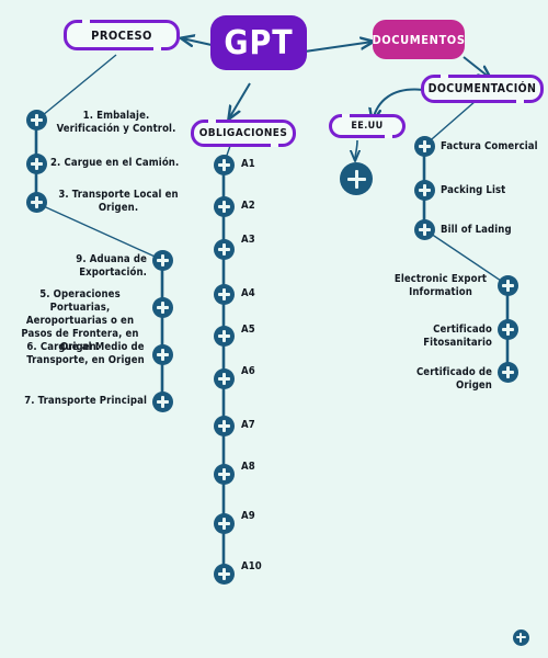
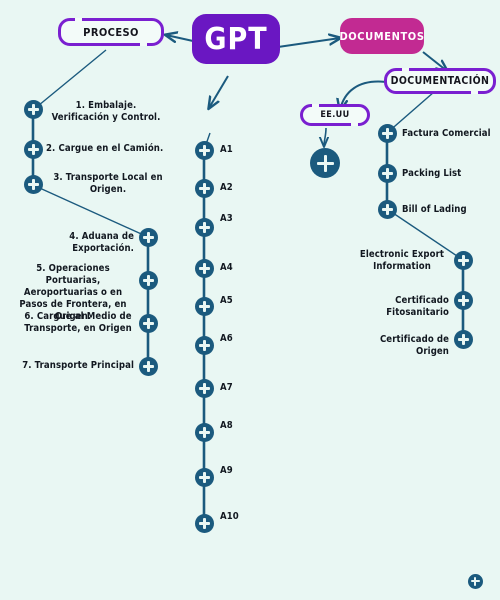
  GPT
  PROCESO
  DOCUMENTOS
  DOCUMENTACIÓN
- OBLIGACIONES
  EE.UU
  1. Embalaje. Verificación y Control.
  2. Cargue en el Camión.
  3. Transporte Local en Origen.
- 9. Aduana de Exportación.
+ 4. Aduana de Exportación.
  5. Operaciones Portuarias, Aeroportuarias o en Pasos de Frontera, en Origen.
  6. Cargue al Medio de Transporte, en Origen
  7. Transporte Principal
  A1
  A2
  A3
  A4
  A5
  A6
  A7
  A8
  A9
  A10
  Factura Comercial
  Packing List
  Bill of Lading
  Electronic Export Information
  Certificado Fitosanitario
  Certificado de Origen
